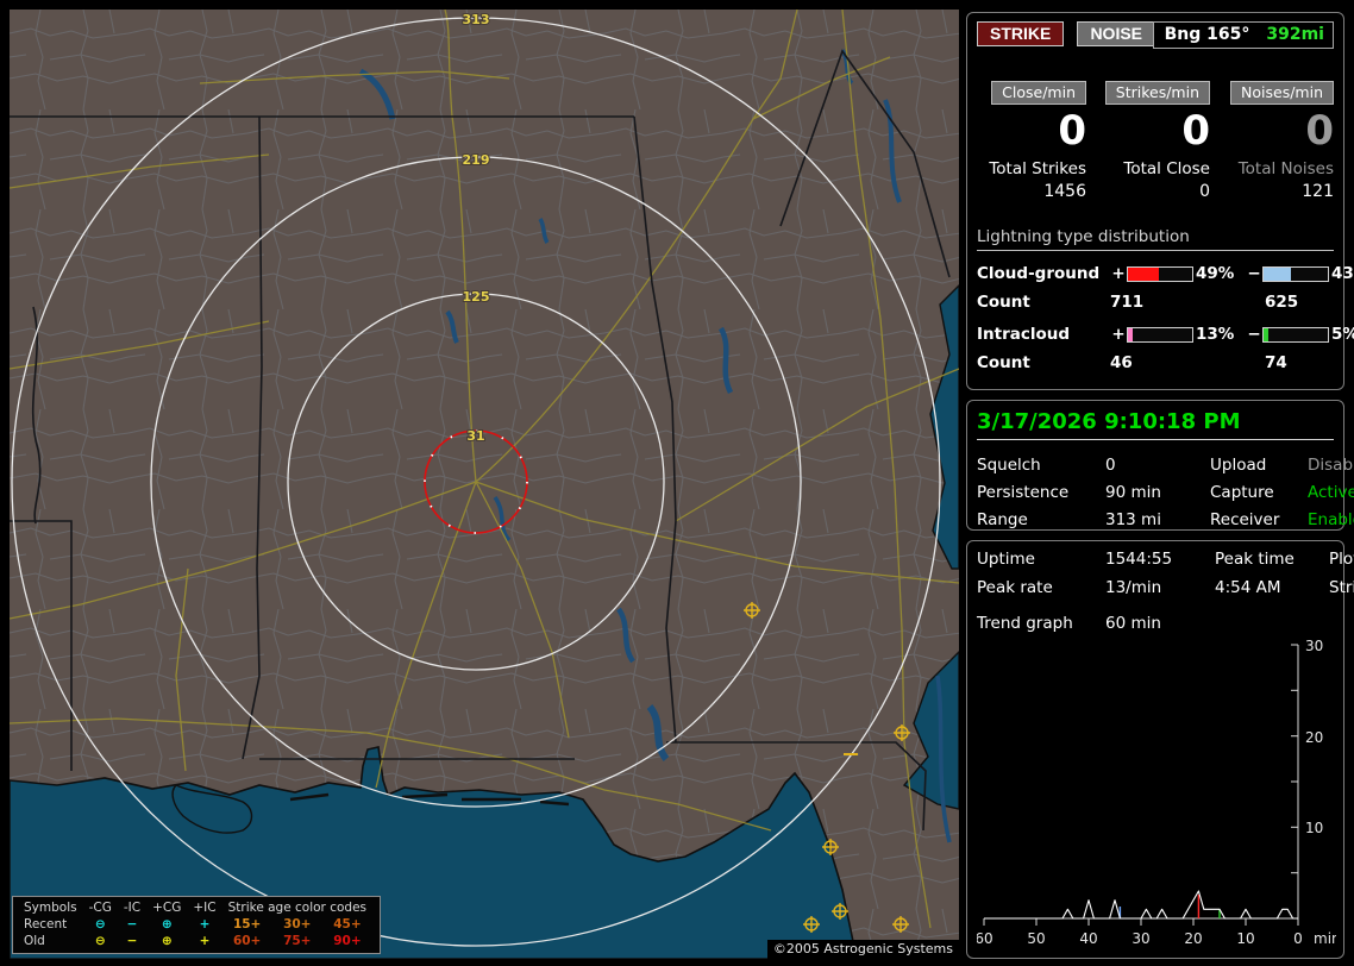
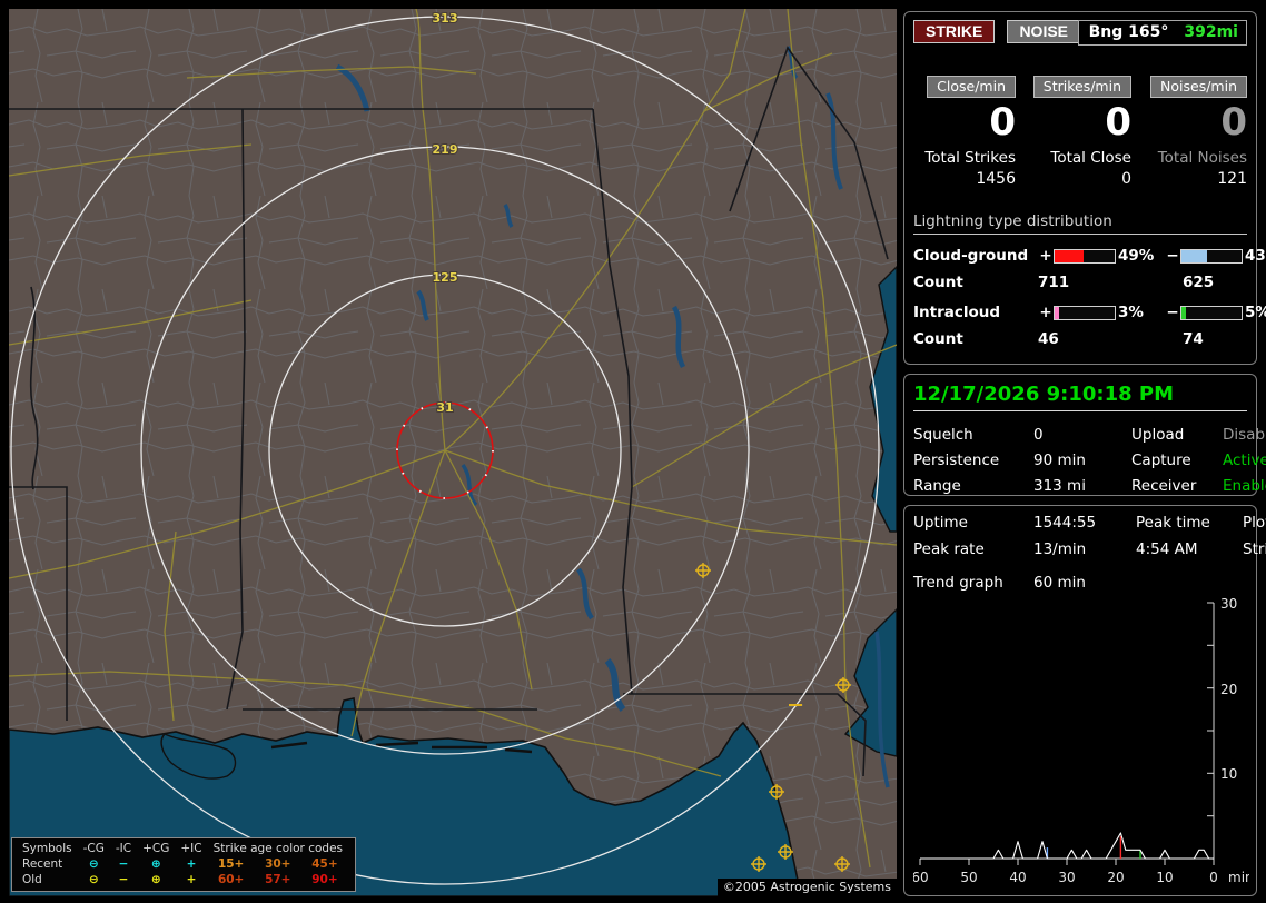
  313
  219
  125
  31
  Symbols	-CG	-IC	+CG	+IC	Strike age color codes
  Recent	⊖	−	⊕	+	15+	30+	45+
- Old	⊖	−	⊕	+	60+	75+	90+
+ Old	⊖	−	⊕	+	60+	57+	90+
  ©2005 Astrogenic Systems
  STRIKE NOISE
  Bng 165° 392mi
  Close/min
  0
  Total Strikes
  1456
  Strikes/min
  0
  Total Close
  0
  Noises/min
  0
  Total Noises
  121
  Lightning type distribution
  Cloud-ground
  +
  49%
  −
  Count
  711
  625
  Intracloud
  +
- 13%
+ 3%
  −
  5%
  Count
  46
  74
- 3/17/2026 9:10:18 PM
+ 12/17/2026 9:10:18 PM
  Squelch
  0
  Upload
  Persistence
  90 min
  Capture
  Active
  Range
  313 mi
  Receiver
  Enabl
  Uptime
  1544:55
  Peak time
  Plo
  Peak rate
  13/min
  4:54 AM
  Trend graph
  60 min
  30
  20
  10
  60
  50
  40
  30
  20
  10
  0
  min
